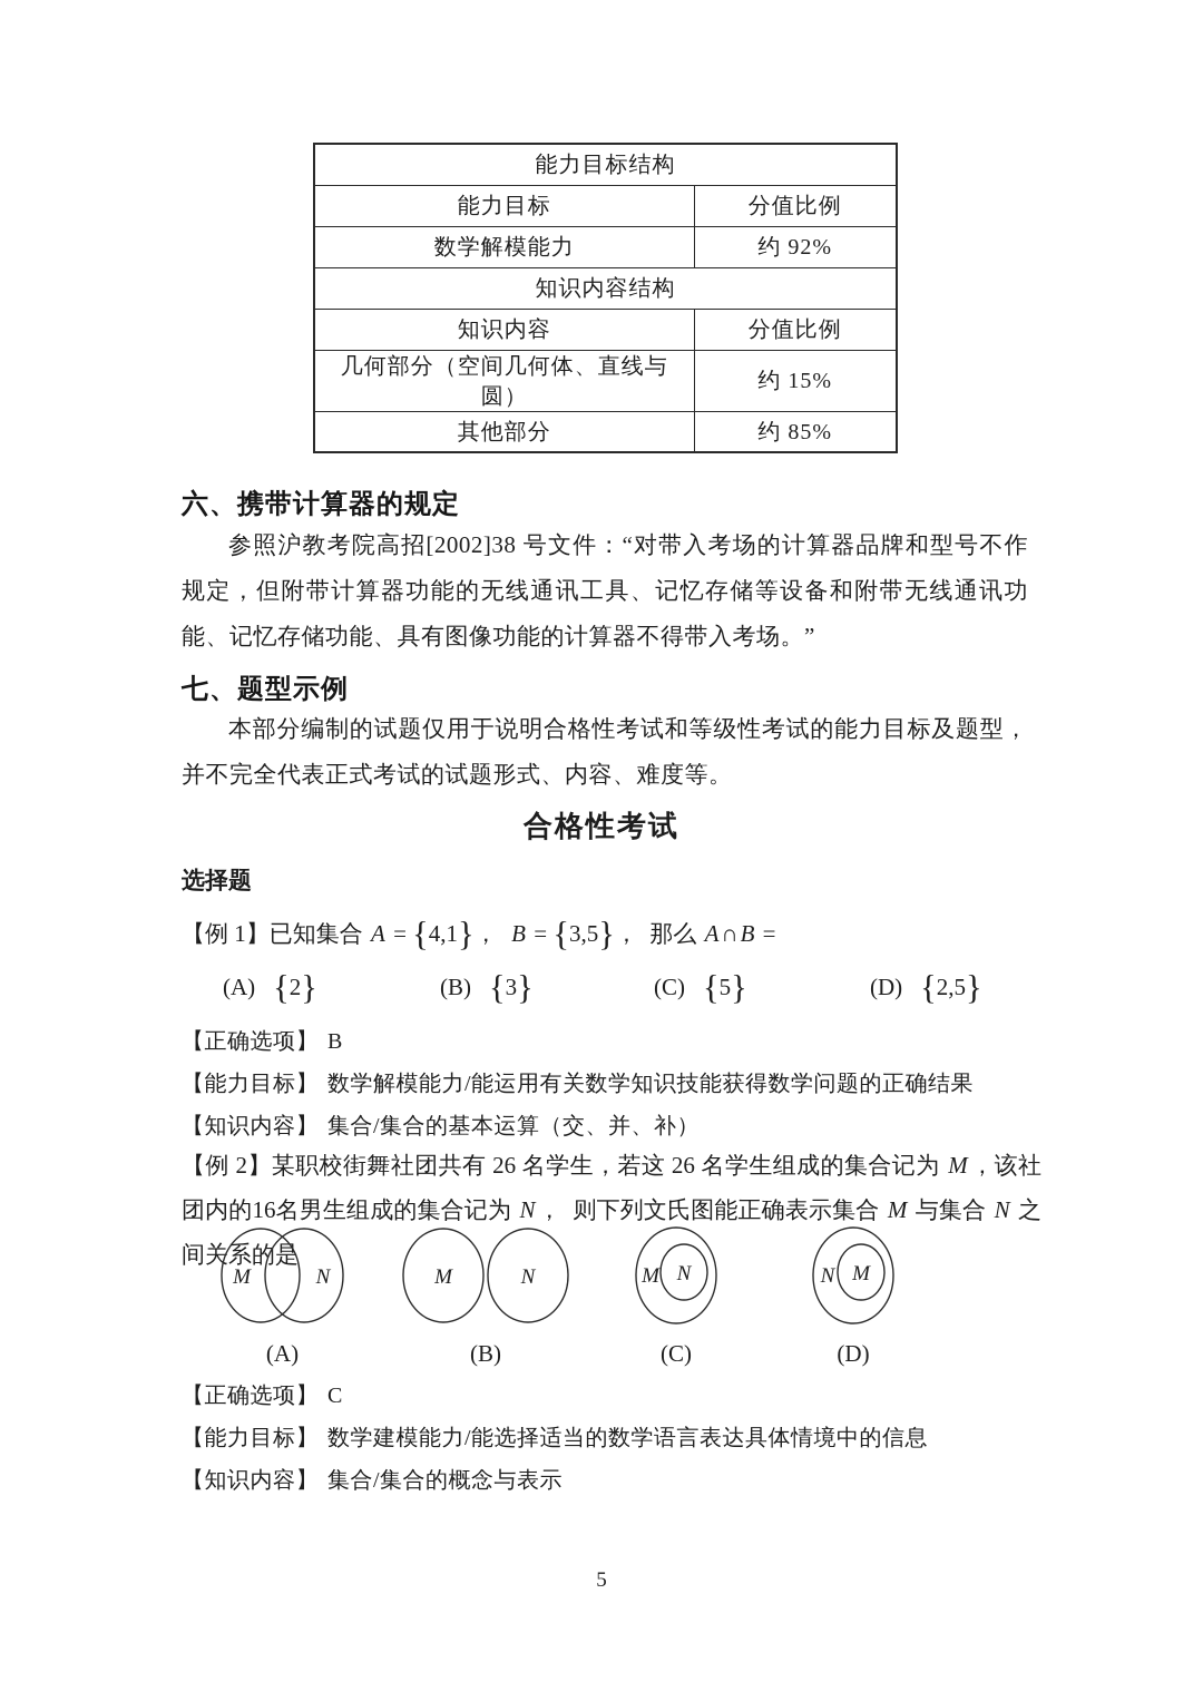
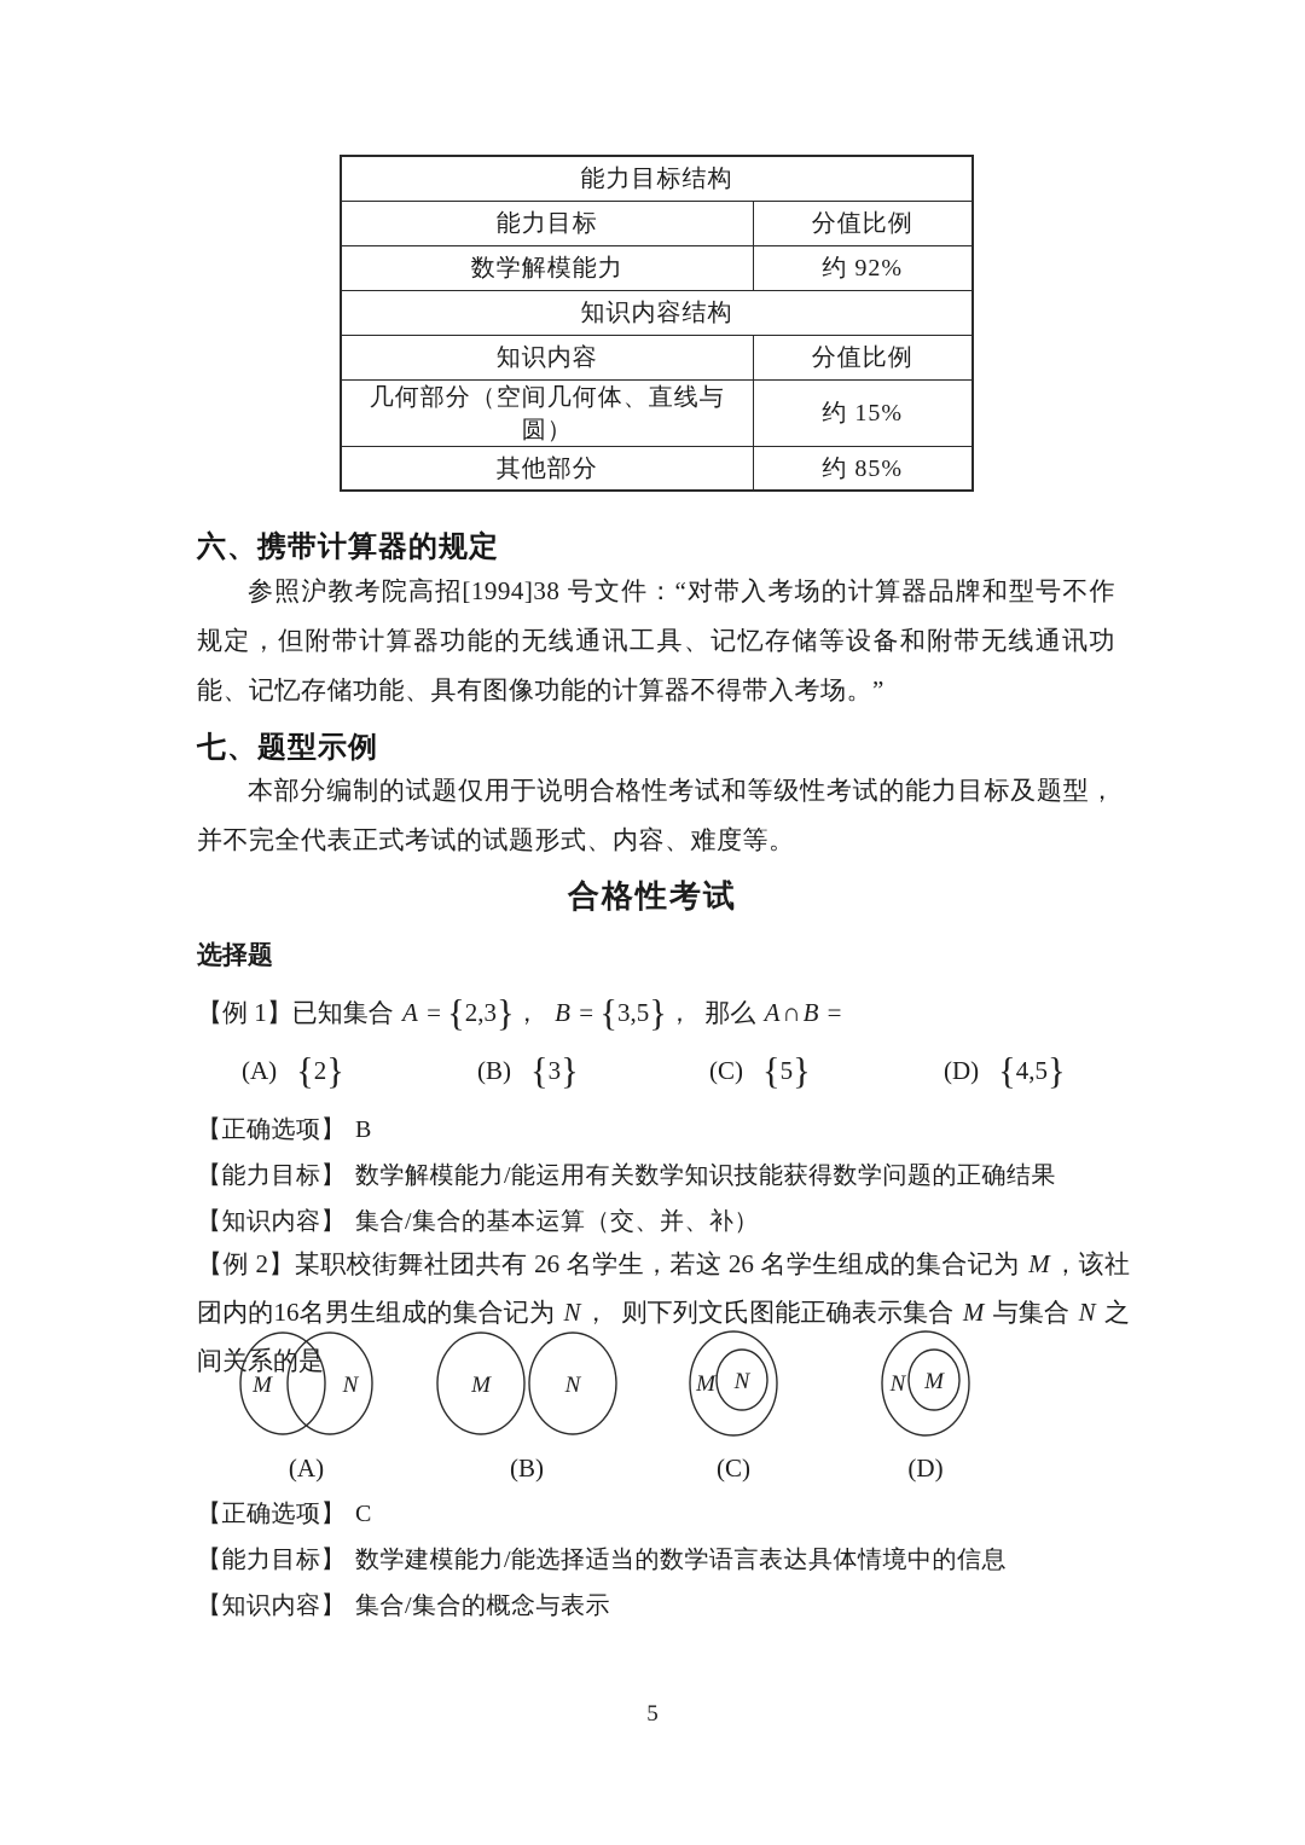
  能力目标结构
  能力目标	分值比例
  数学解模能力	约 92%
  知识内容结构
  知识内容	分值比例
  几何部分（空间几何体、直线与圆）	约 15%
  其他部分	约 85%
  六、携带计算器的规定
- 参照沪教考院高招[2002]38 号文件：“对带入考场的计算器品牌和型号不作规定，但附带计算器功能的无线通讯工具、记忆存储等设备和附带无线通讯功能、记忆存储功能、具有图像功能的计算器不得带入考场。”
+ 参照沪教考院高招[1994]38 号文件：“对带入考场的计算器品牌和型号不作规定，但附带计算器功能的无线通讯工具、记忆存储等设备和附带无线通讯功能、记忆存储功能、具有图像功能的计算器不得带入考场。”
  七、题型示例
  本部分编制的试题仅用于说明合格性考试和等级性考试的能力目标及题型，并不完全代表正式考试的试题形式、内容、难度等。
  合格性考试
  选择题
- 【例 1】已知集合 A = {4,1}， B = {3,5}， 那么 A∩B =
+ 【例 1】已知集合 A = {2,3}， B = {3,5}， 那么 A∩B =
  (A) {2}
  (B) {3}
  (C) {5}
- (D) {2,5}
+ (D) {4,5}
  【正确选项】 B
  【能力目标】 数学解模能力/能运用有关数学知识技能获得数学问题的正确结果
  【知识内容】 集合/集合的基本运算（交、并、补）
  【例 2】某职校街舞社团共有 26 名学生，若这 26 名学生组成的集合记为 M，该社团内的16名男生组成的集合记为 N， 则下列文氏图能正确表示集合 M 与集合 N 之间关系的是
  M
  N
  (A)
  M
  N
  (B)
  M
  N
  (C)
  N
  M
  (D)
  【正确选项】 C
  【能力目标】 数学建模能力/能选择适当的数学语言表达具体情境中的信息
  【知识内容】 集合/集合的概念与表示
  5
